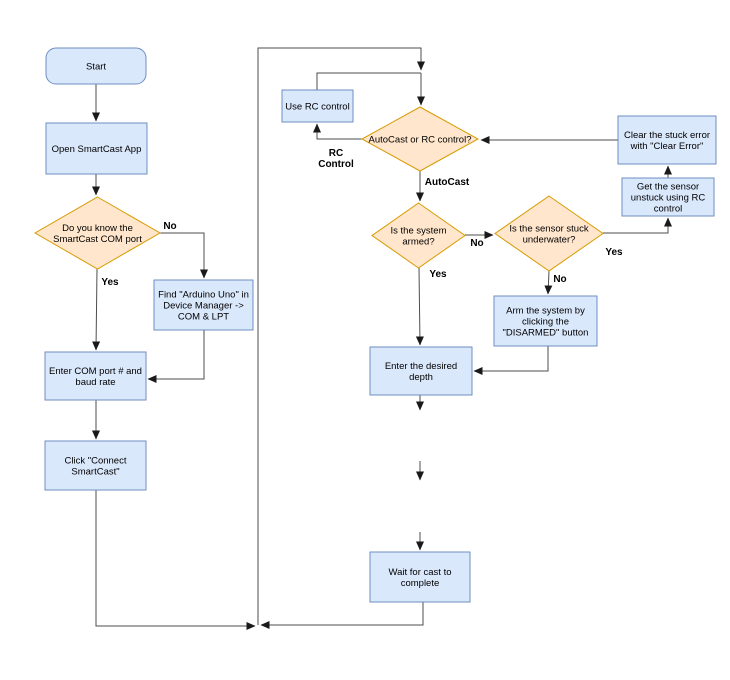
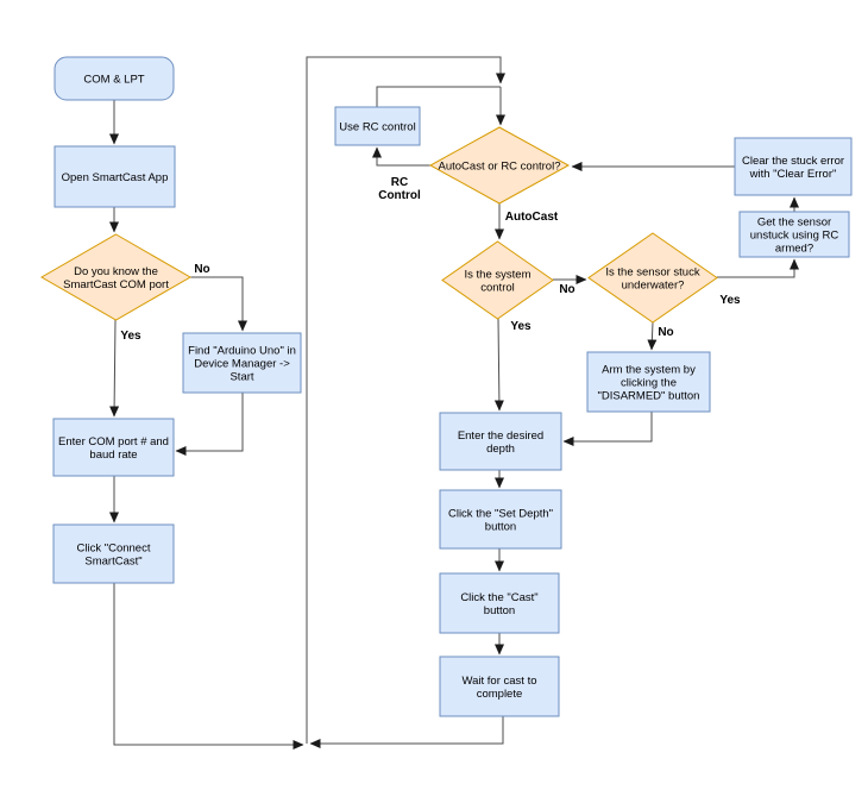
- Start
+ COM & LPT
  Open SmartCast App
  Do you know the SmartCast COM port
- Find "Arduino Uno" in Device Manager -> COM & LPT
+ Find "Arduino Uno" in Device Manager -> Start
  Enter COM port # and baud rate
  Click "Connect SmartCast"
  Use RC control
  AutoCast or RC control?
- Is the system armed?
+ Is the system control
  Is the sensor stuck underwater?
  Clear the stuck error with "Clear Error"
- Get the sensor unstuck using RC control
+ Get the sensor unstuck using RC armed?
  Arm the system by clicking the "DISARMED" button
  Enter the desired depth
+ Click the "Set Depth" button
+ Click the "Cast" button
  Wait for cast to complete
  No
  Yes
  RC Control
  AutoCast
  No
  Yes
  Yes
  No
